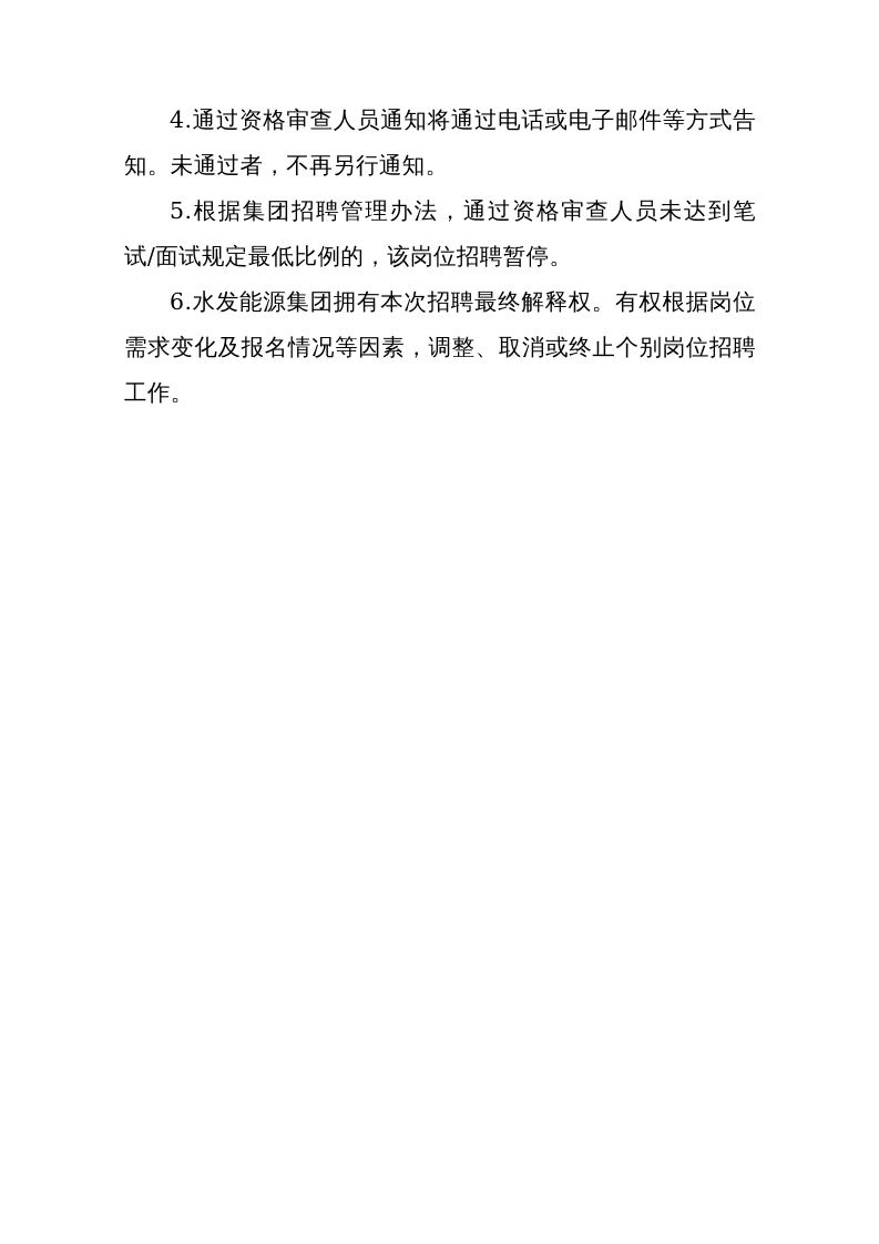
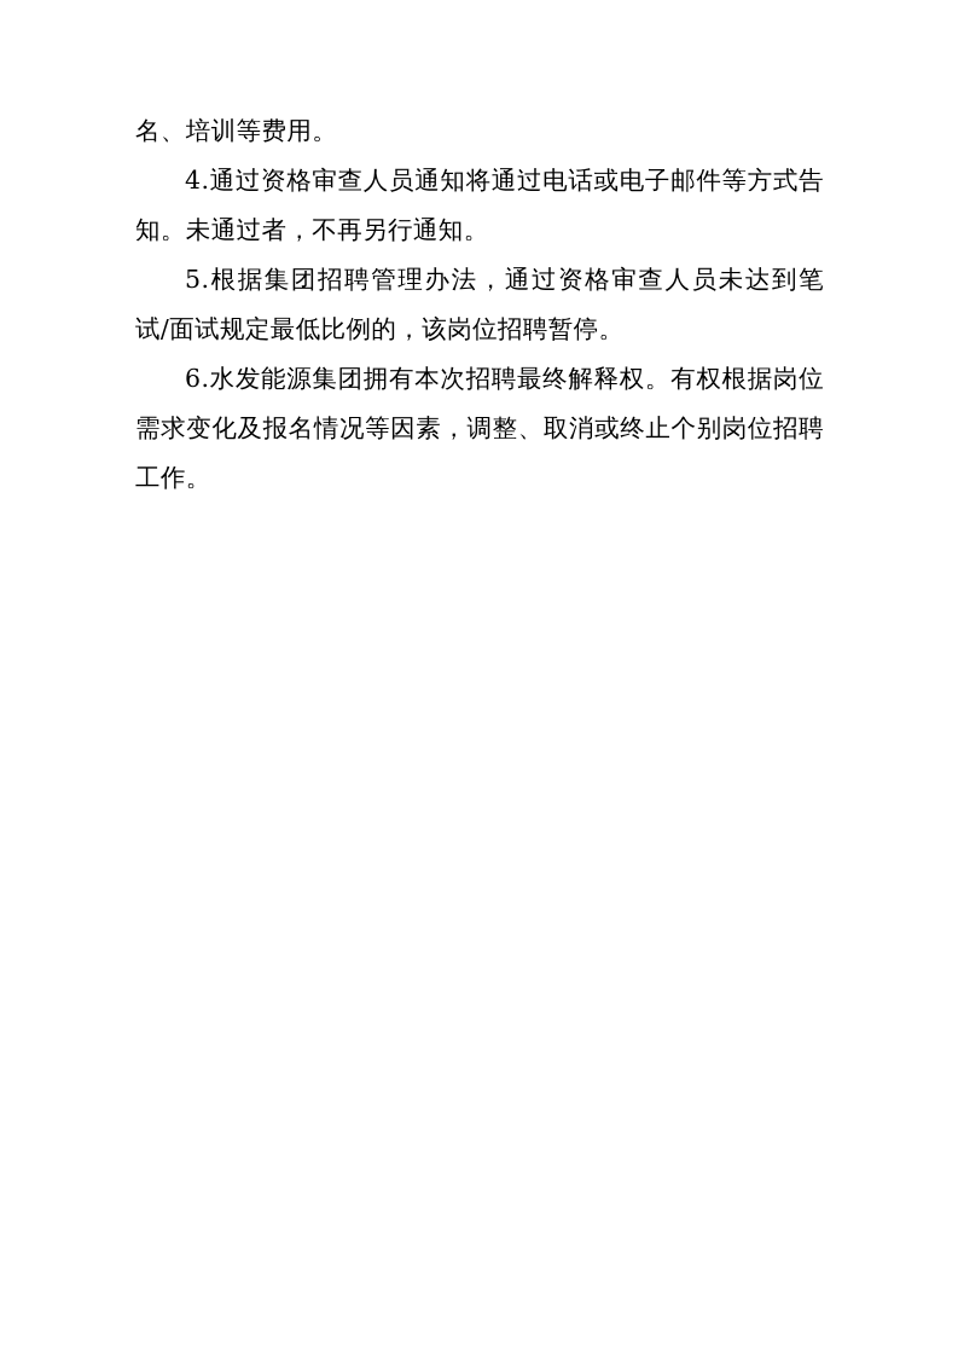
+ 名、培训等费用。
  4.通过资格审查人员通知将通过电话或电子邮件等方式告知。未通过者，不再另行通知。
  5.根据集团招聘管理办法，通过资格审查人员未达到笔试/面试规定最低比例的，该岗位招聘暂停。
  6.水发能源集团拥有本次招聘最终解释权。有权根据岗位需求变化及报名情况等因素，调整、取消或终止个别岗位招聘工作。
